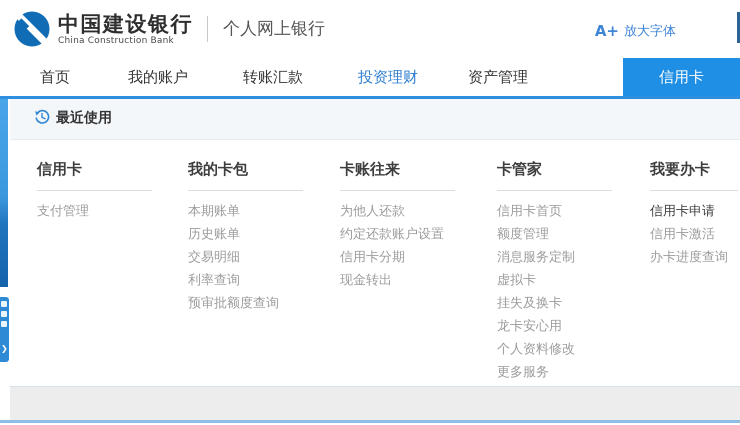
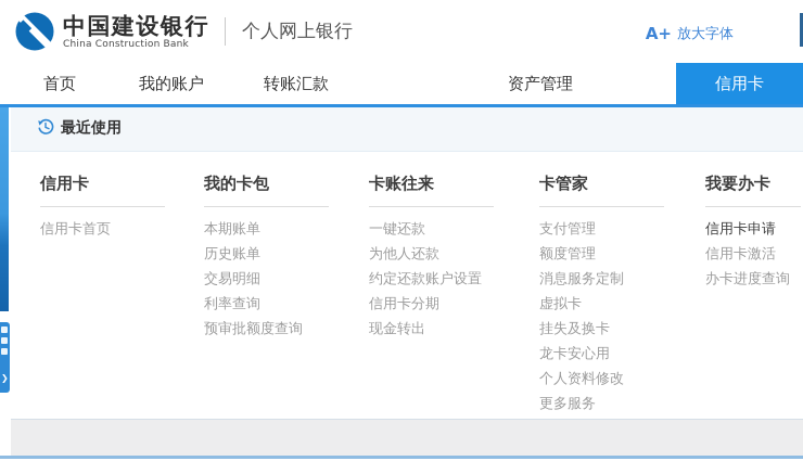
  中国建设银行
  China Construction Bank
  个人网上银行
  A+
  放大字体
  首页
  我的账户
  转账汇款
- 投资理财
  资产管理
  信用卡
  ❯
  最近使用
  信用卡
- 支付管理
+ 信用卡首页
  我的卡包
  本期账单
  历史账单
  交易明细
  利率查询
  预审批额度查询
  卡账往来
+ 一键还款
  为他人还款
  约定还款账户设置
  信用卡分期
  现金转出
  卡管家
- 信用卡首页
+ 支付管理
  额度管理
  消息服务定制
  虚拟卡
  挂失及换卡
  龙卡安心用
  个人资料修改
  更多服务
  我要办卡
  信用卡申请
  信用卡激活
  办卡进度查询
